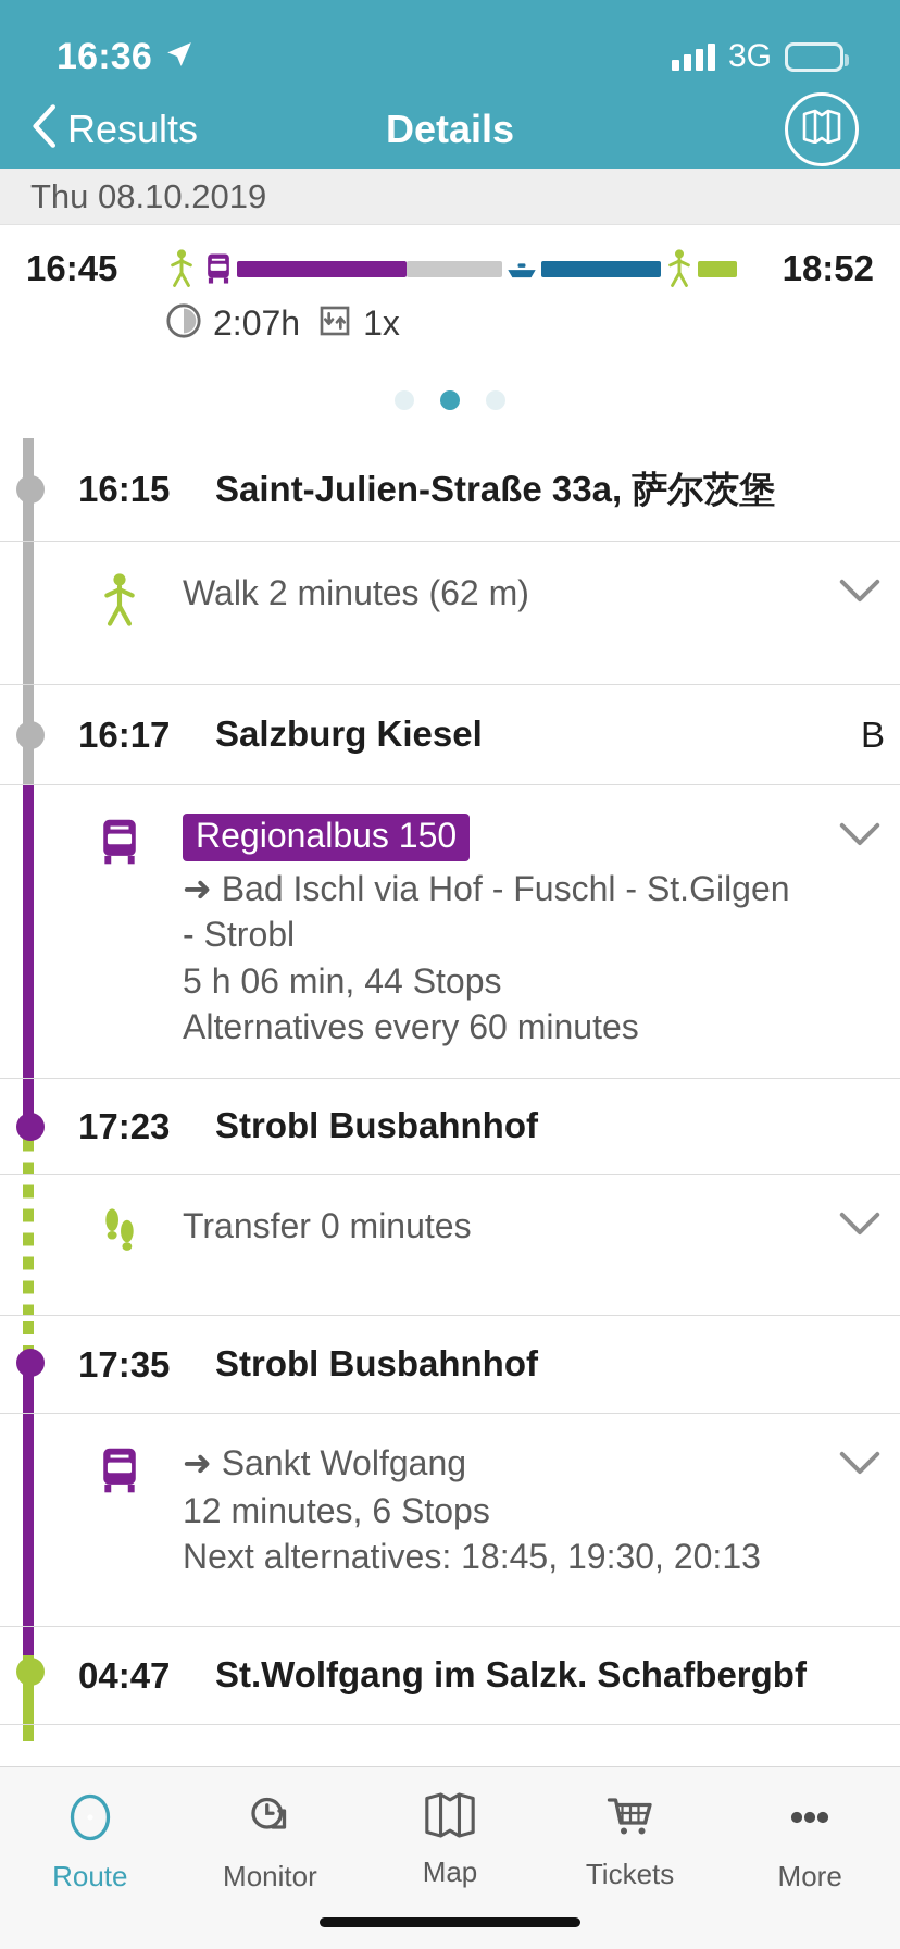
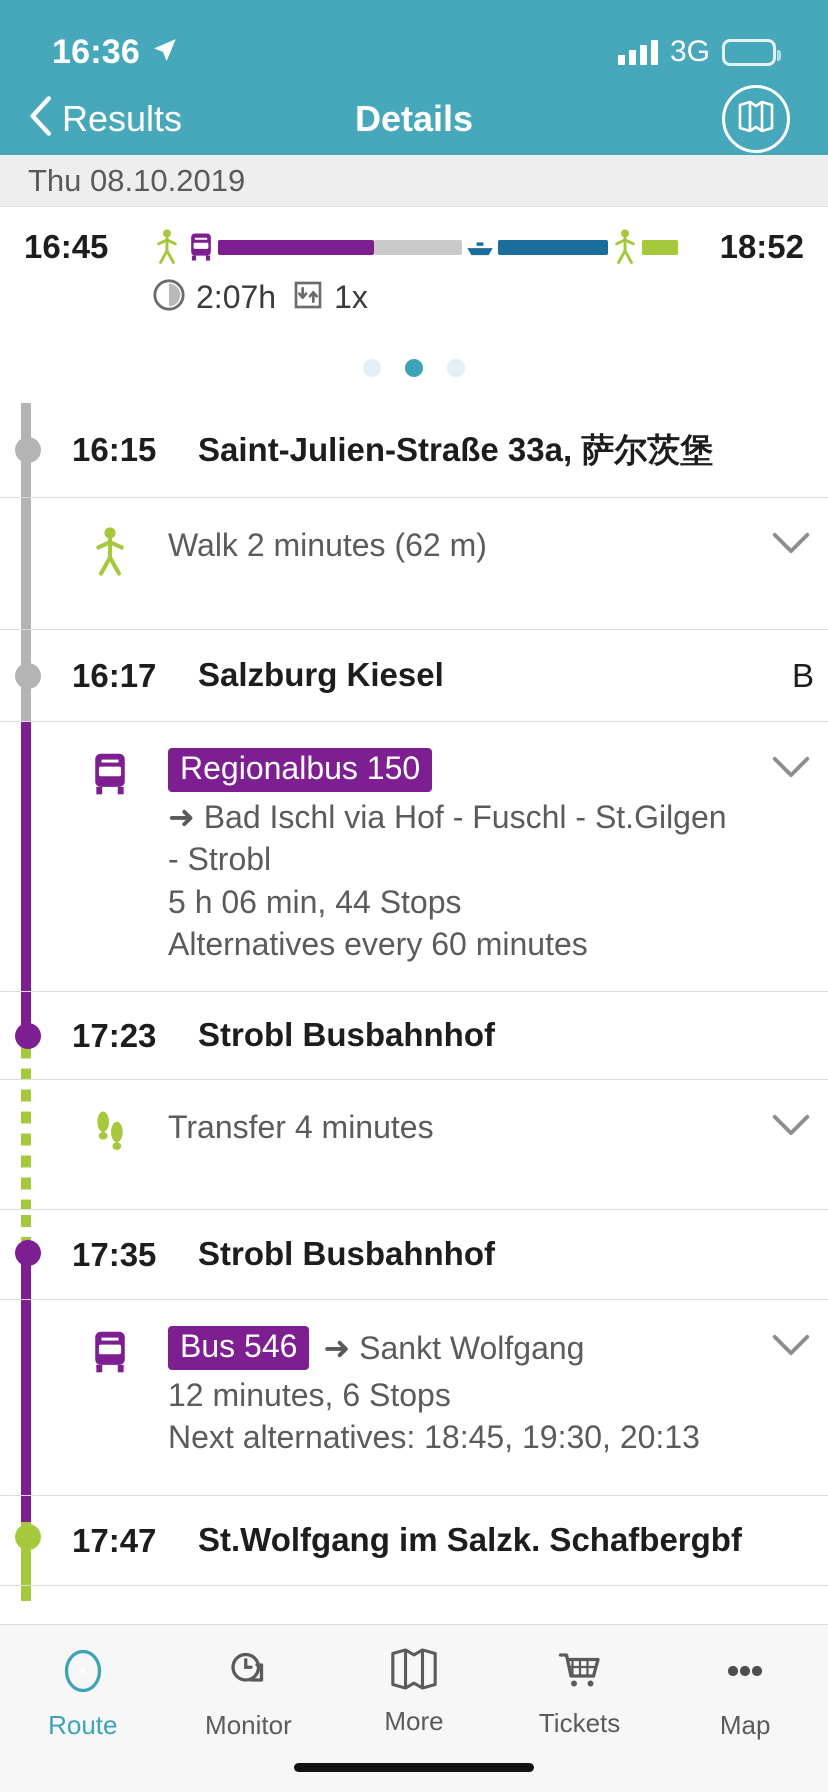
  16:36
  3G
  Results
  Details
  Thu 08.10.2019
  16:45
  18:52
  2:07h
  1x
  16:15
  Saint-Julien-Straße 33a, 萨尔茨堡
  Walk 2 minutes (62 m)
  16:17
  Salzburg Kiesel
  B
  Regionalbus 150
  ➜ Bad Ischl via Hof - Fuschl - St.Gilgen - Strobl
  5 h 06 min, 44 Stops
  Alternatives every 60 minutes
  17:23
  Strobl Busbahnhof
- Transfer 0 minutes
+ Transfer 4 minutes
  17:35
  Strobl Busbahnhof
+ Bus 546
  ➜ Sankt Wolfgang
  12 minutes, 6 Stops
  Next alternatives: 18:45, 19:30, 20:13
- 04:47
+ 17:47
  St.Wolfgang im Salzk. Schafbergbf
  Route
  Monitor
- Map
+ More
  Tickets
- More
+ Map
